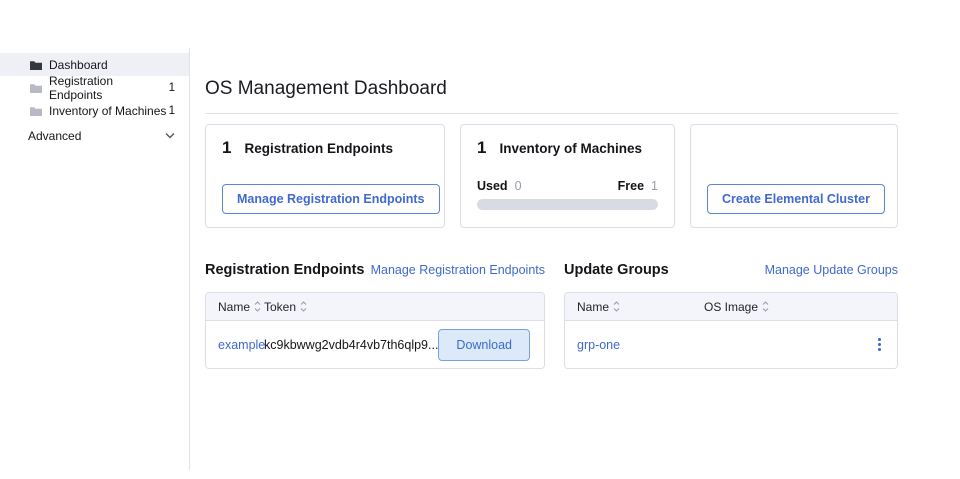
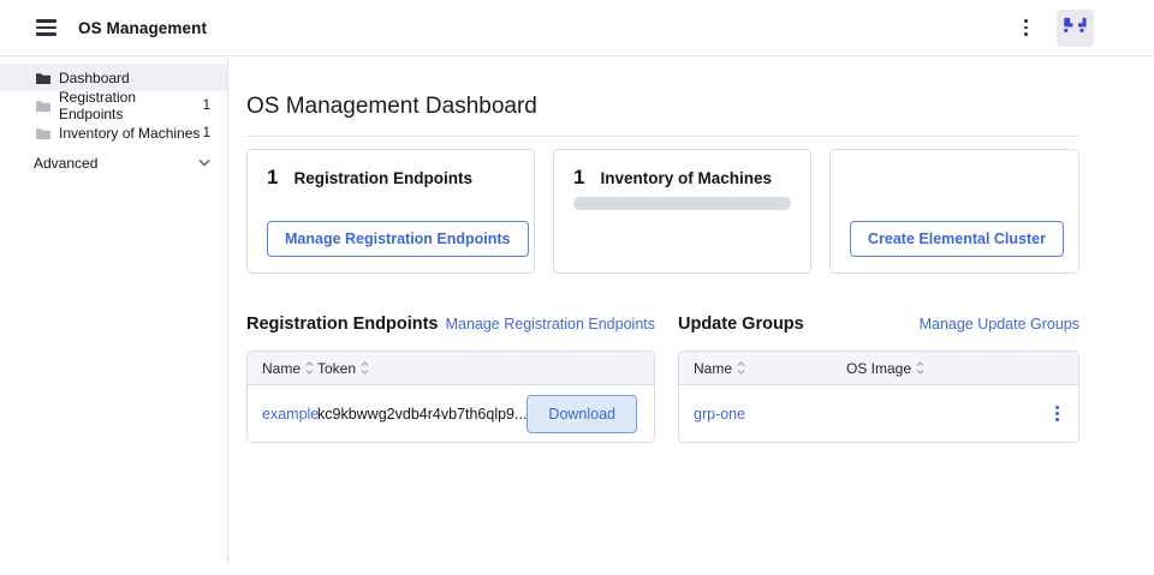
+ OS Management
  Dashboard
  Registration Endpoints
  1
  Inventory of Machines
  1
  Advanced
  OS Management Dashboard
  1
  Registration Endpoints
  Manage Registration Endpoints
  1
  Inventory of Machines
- Used 0
- Free 1
  Create Elemental Cluster
  Registration Endpoints
  Manage Registration Endpoints
  Name
  Token
  example
  kc9kbwwg2vdb4r4vb7th6qlp9...
  Download
  Update Groups
  Manage Update Groups
  Name
  OS Image
  grp-one
